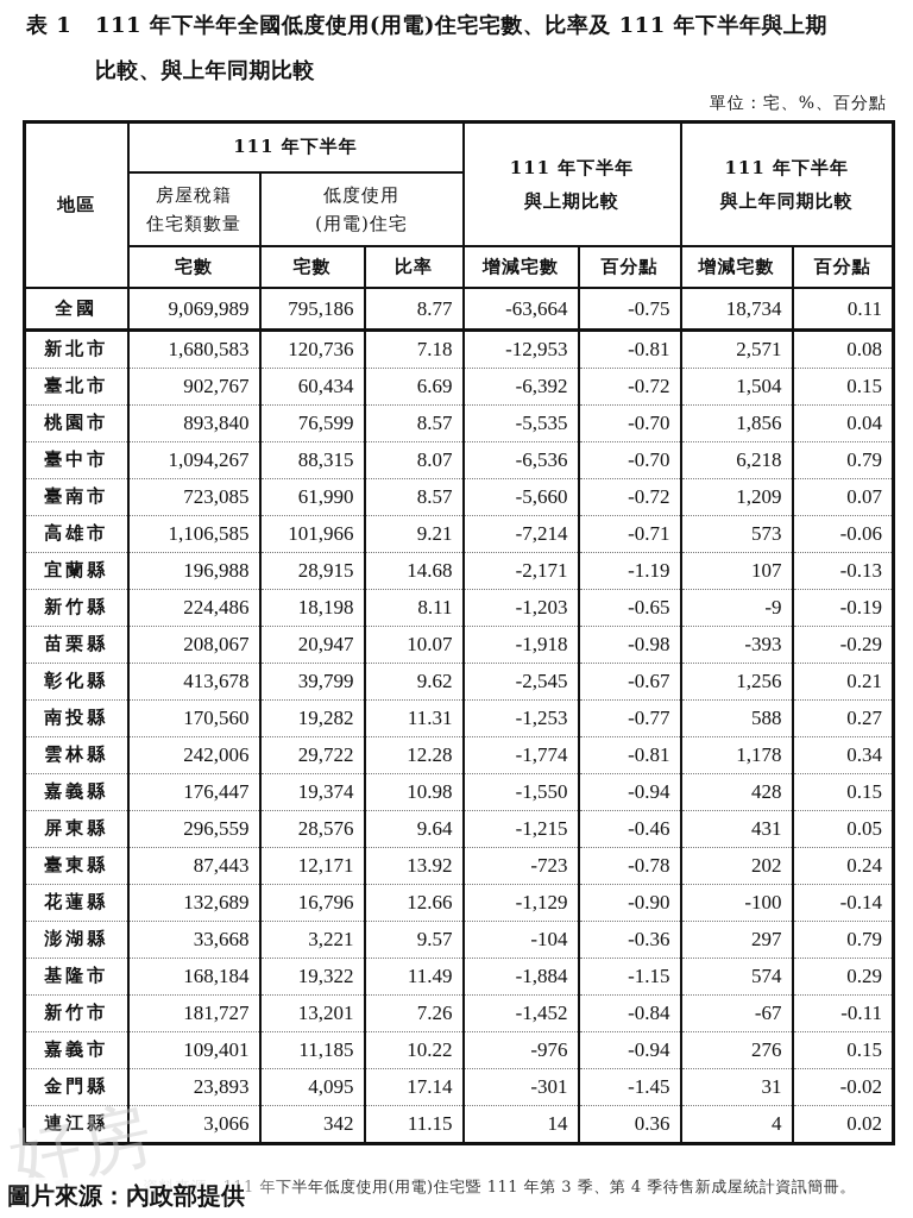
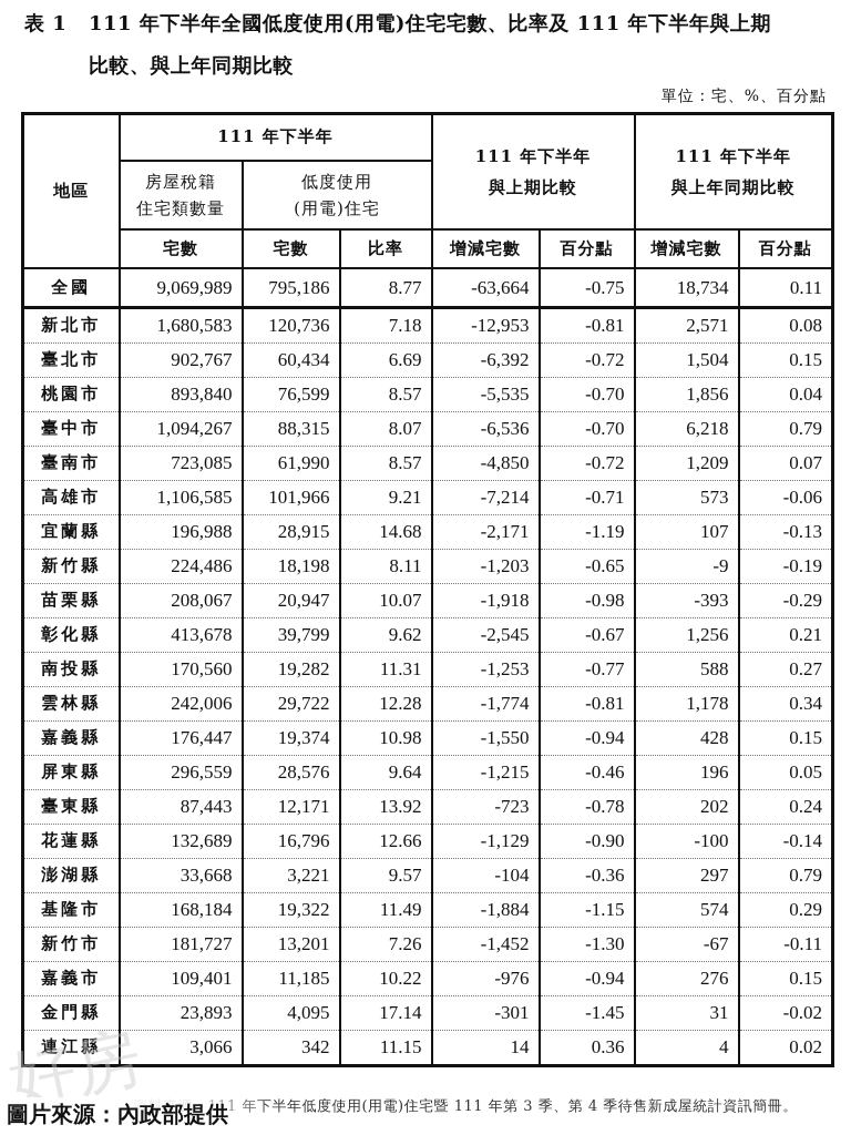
  表 1 111 年下半年全國低度使用(用電)住宅宅數、比率及 111 年下半年與上期
  比較、與上年同期比較
  單位：宅、%、百分點
  地區	111 年下半年	111 年下半年 與上期比較	111 年下半年 與上年同期比較
  房屋稅籍 住宅類數量	低度使用 (用電)住宅
  宅數	宅數	比率	增減宅數	百分點	增減宅數	百分點
  全國	9,069,989	795,186	8.77	-63,664	-0.75	18,734	0.11
  新北市	1,680,583	120,736	7.18	-12,953	-0.81	2,571	0.08
  臺北市	902,767	60,434	6.69	-6,392	-0.72	1,504	0.15
  桃園市	893,840	76,599	8.57	-5,535	-0.70	1,856	0.04
  臺中市	1,094,267	88,315	8.07	-6,536	-0.70	6,218	0.79
- 臺南市	723,085	61,990	8.57	-5,660	-0.72	1,209	0.07
+ 臺南市	723,085	61,990	8.57	-4,850	-0.72	1,209	0.07
  高雄市	1,106,585	101,966	9.21	-7,214	-0.71	573	-0.06
  宜蘭縣	196,988	28,915	14.68	-2,171	-1.19	107	-0.13
  新竹縣	224,486	18,198	8.11	-1,203	-0.65	-9	-0.19
  苗栗縣	208,067	20,947	10.07	-1,918	-0.98	-393	-0.29
  彰化縣	413,678	39,799	9.62	-2,545	-0.67	1,256	0.21
  南投縣	170,560	19,282	11.31	-1,253	-0.77	588	0.27
  雲林縣	242,006	29,722	12.28	-1,774	-0.81	1,178	0.34
  嘉義縣	176,447	19,374	10.98	-1,550	-0.94	428	0.15
- 屏東縣	296,559	28,576	9.64	-1,215	-0.46	431	0.05
+ 屏東縣	296,559	28,576	9.64	-1,215	-0.46	196	0.05
  臺東縣	87,443	12,171	13.92	-723	-0.78	202	0.24
  花蓮縣	132,689	16,796	12.66	-1,129	-0.90	-100	-0.14
  澎湖縣	33,668	3,221	9.57	-104	-0.36	297	0.79
  基隆市	168,184	19,322	11.49	-1,884	-1.15	574	0.29
- 新竹市	181,727	13,201	7.26	-1,452	-0.84	-67	-0.11
+ 新竹市	181,727	13,201	7.26	-1,452	-1.30	-67	-0.11
  嘉義市	109,401	11,185	10.22	-976	-0.94	276	0.15
  金門縣	23,893	4,095	17.14	-301	-1.45	31	-0.02
  連江縣	3,066	342	11.15	14	0.36	4	0.02
  半年低度使用(用電)住宅暨 111 年第 3 季、第 4 季待售新成屋統計資訊簡冊。
  圖片來源：內政部提供
